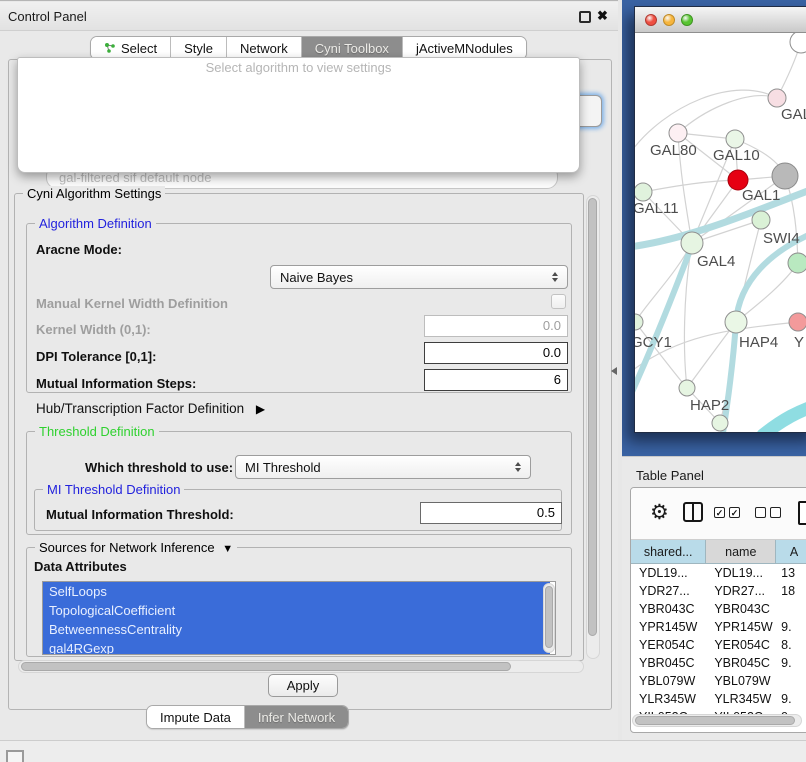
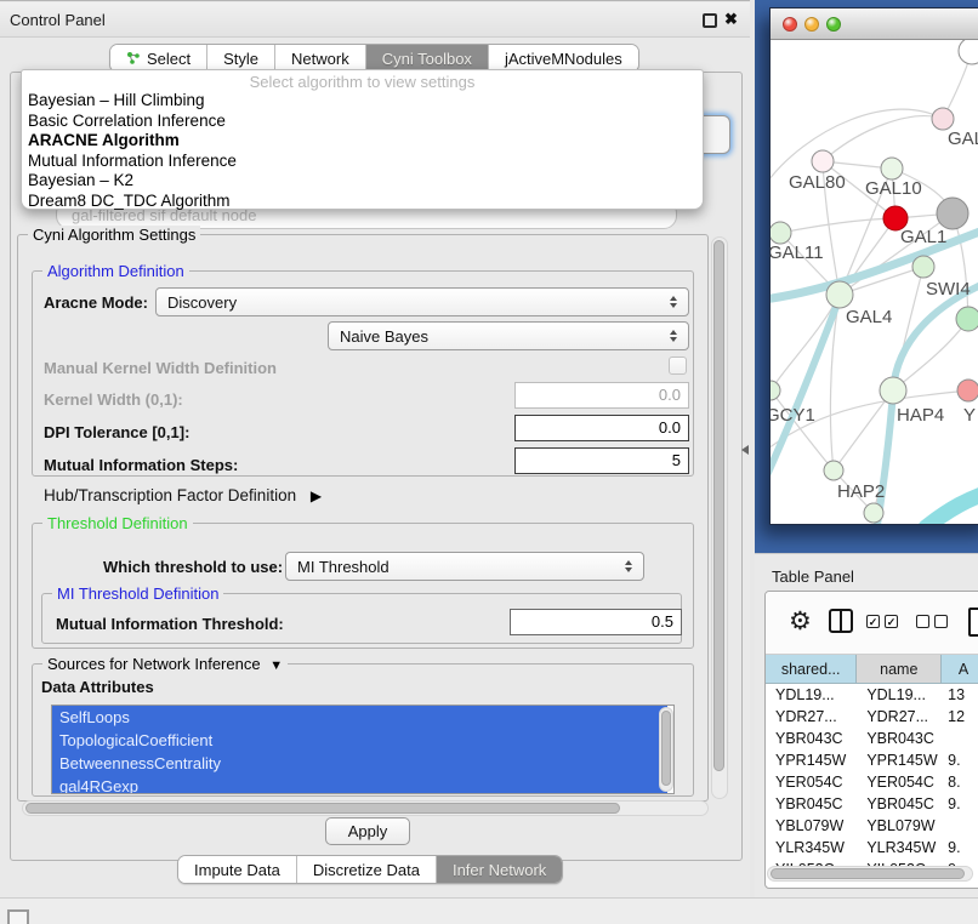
  Control Panel
  ✖
  Select
  Style
  Network
  Cyni Toolbox
  jActiveMNodules
  gal-filtered sif default node
  Cyni Algorithm Settings
  Algorithm Definition
  Aracne Mode:
+ Discovery
  Naive Bayes
  Manual Kernel Width Definition
  Kernel Width (0,1):
  0.0
  DPI Tolerance [0,1]:
  0.0
  Mutual Information Steps:
- 6
+ 5
  Hub/Transcription Factor Definition ▶
  Threshold Definition
  Which threshold to use:
  MI Threshold
  MI Threshold Definition
  Mutual Information Threshold:
  0.5
  Sources for Network Inference ▼
  Data Attributes
  SelfLoops
  TopologicalCoefficient
  BetweennessCentrality
  gal4RGexp
  Apply
  Impute Data
+ Discretize Data
  Infer Network
  Select algorithm to view settings
+ Bayesian – Hill Climbing
+ Basic Correlation Inference
+ ARACNE Algorithm
+ Mutual Information Inference
+ Bayesian – K2
+ Dream8 DC_TDC Algorithm
  GAL80
  GAL10
  GAL1
  GAL11
  SWI4
  GAL4
  GCY1
  HAP4
  Y
  HAP2
  Table Panel
  ⚙
  ✓
  ✓
  shared...
  name
  A
  YDL19...
  YDL19...
  13
  YDR27...
  YDR27...
- 18
+ 12
  YBR043C
  YBR043C
  YPR145W
  YPR145W
  9.
  YER054C
  YER054C
  8.
  YBR045C
  YBR045C
  9.
  YBL079W
  YBL079W
  YLR345W
  YLR345W
  9.
